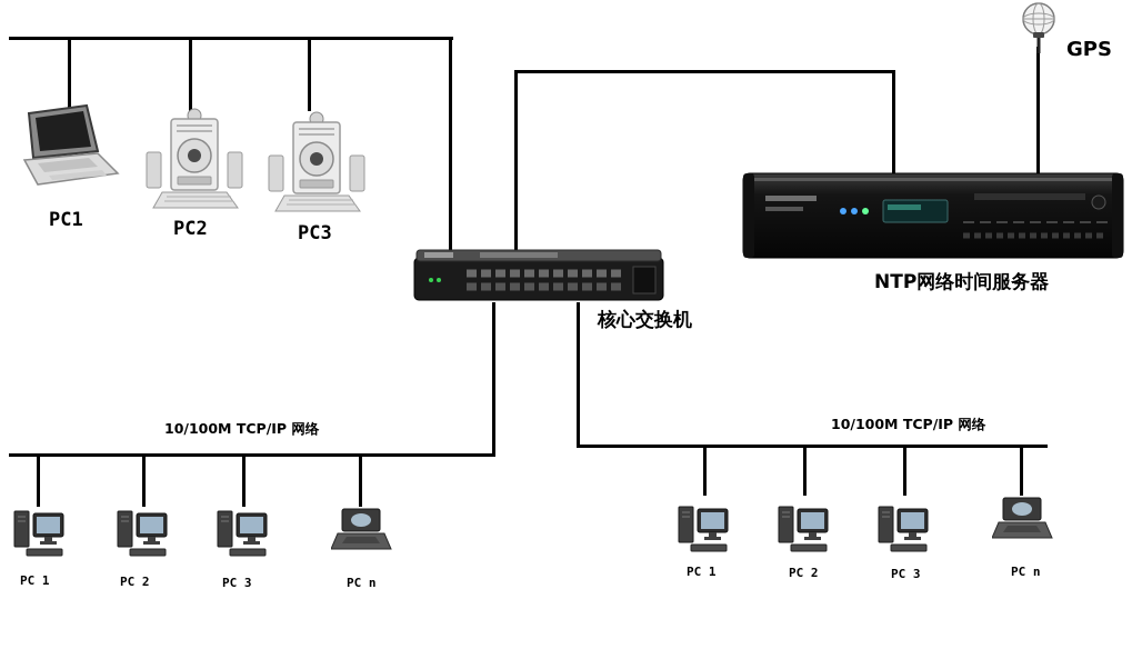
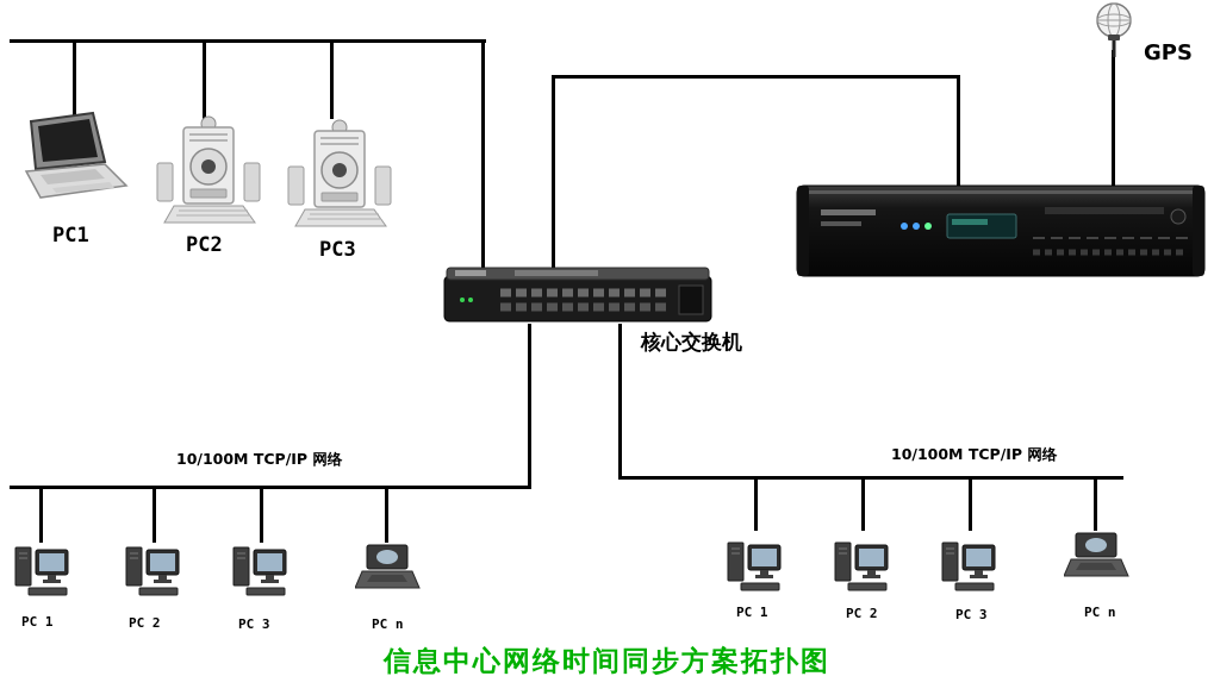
  PC1
  PC2
  PC3
  核心交换机
- NTP网络时间服务器
  GPS
  10/100M TCP/IP 网络
  10/100M TCP/IP 网络
  PC 1
  PC 2
  PC 3
  PC n
  PC 1
  PC 2
  PC 3
  PC n
+ 信息中心网络时间同步方案拓扑图
